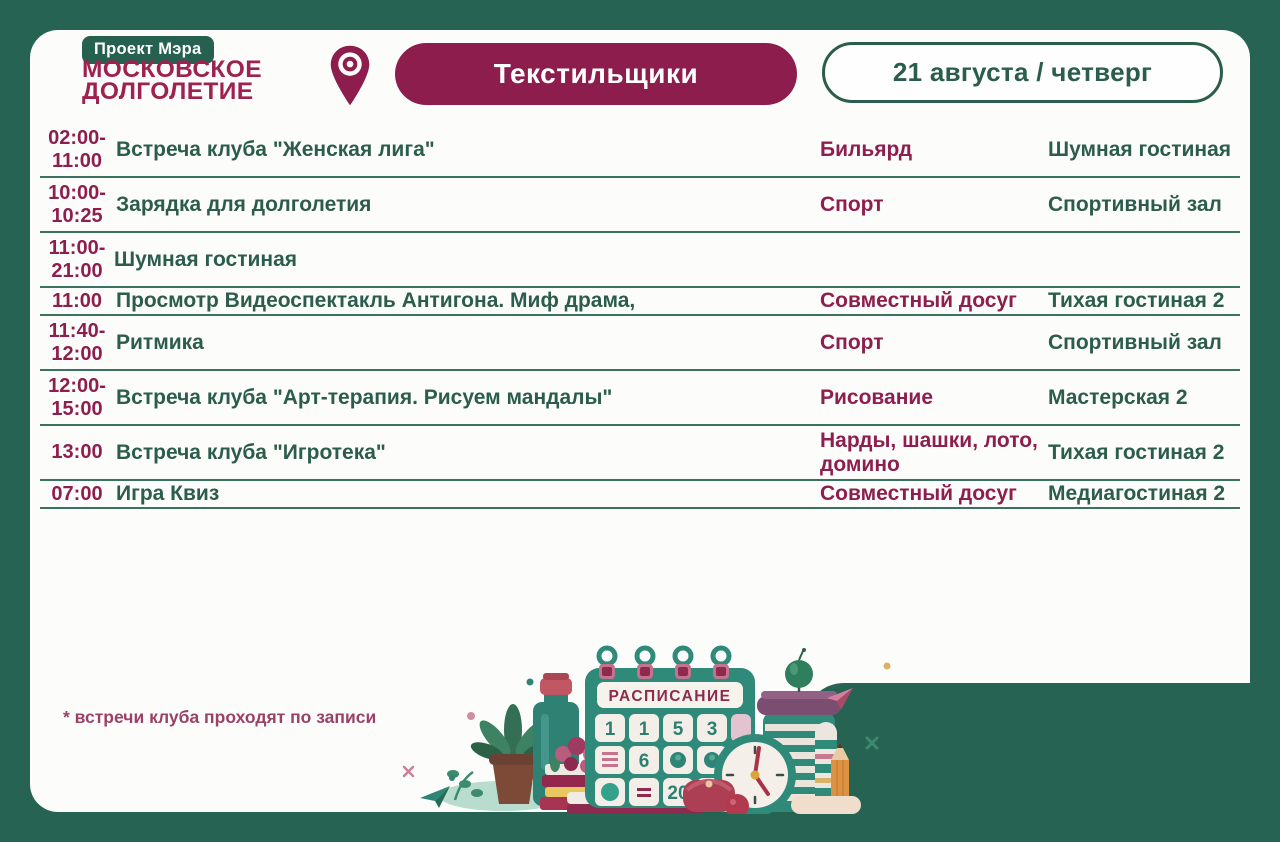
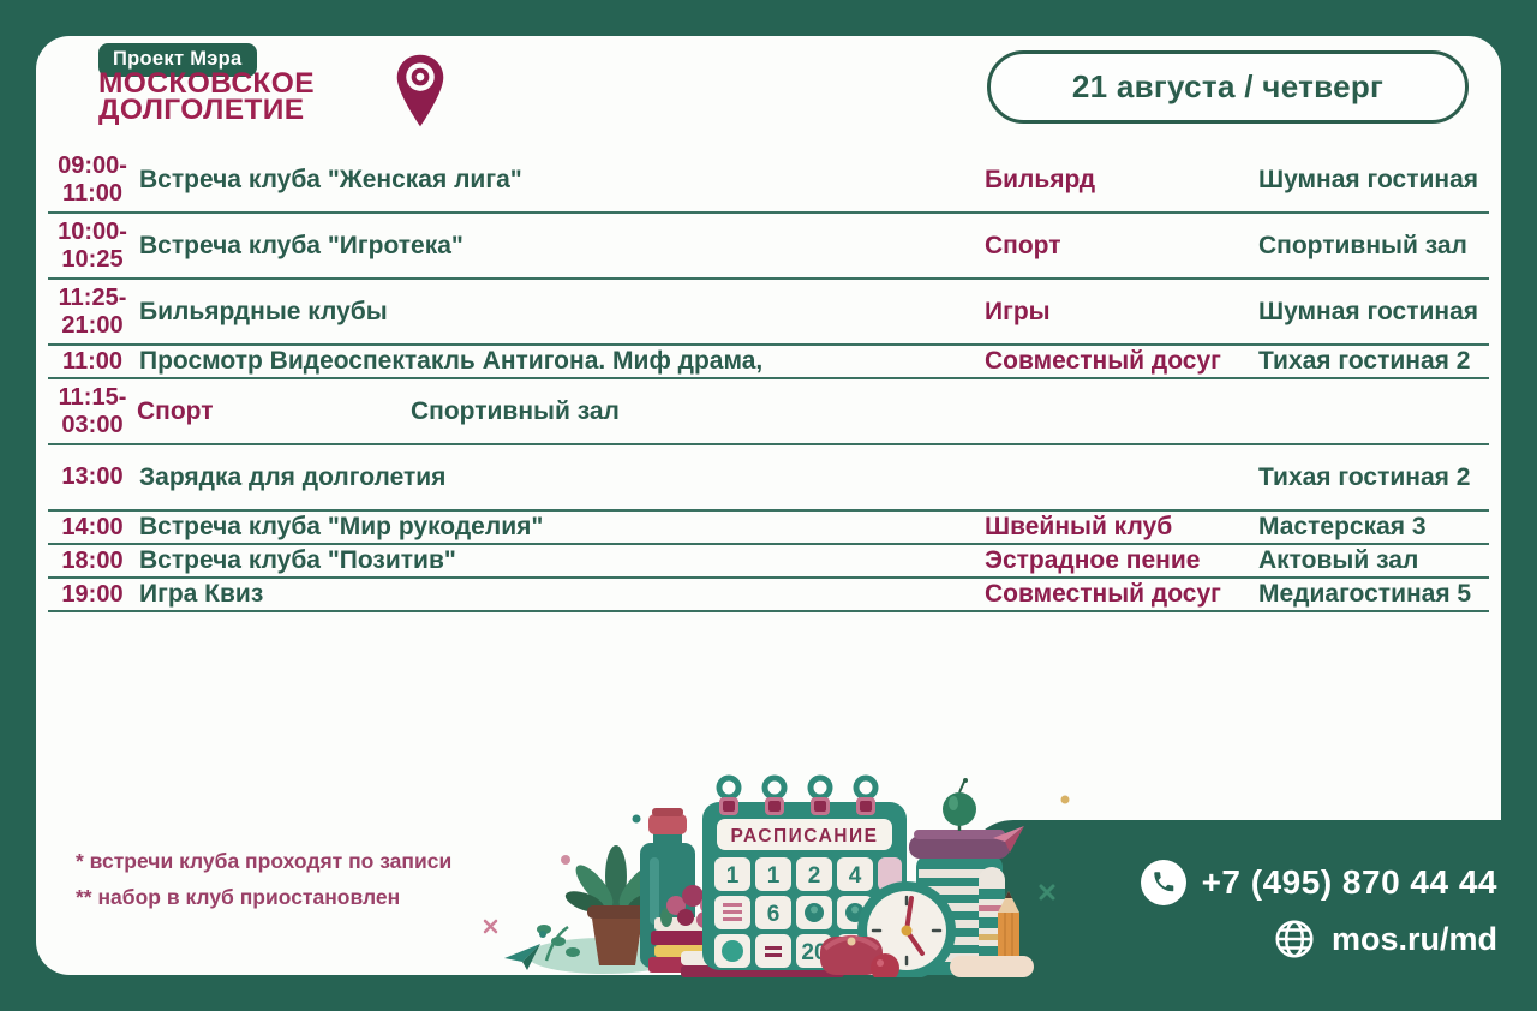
  Проект Мэра
  МОСКОВСКОЕ
  ДОЛГОЛЕТИЕ
- Текстильщики
  21 августа / четверг
- 02:00-
+ 09:00-
  11:00
  Встреча клуба "Женская лига"
  Бильярд
  Шумная гостиная
  10:00-
  10:25
- Зарядка для долголетия
+ Встреча клуба "Игротека"
  Спорт
  Спортивный зал
- 11:00-
+ 11:25-
  21:00
+ Бильярдные клубы
+ Игры
  Шумная гостиная
  11:00
  Просмотр Видеоспектакль Антигона. Миф драма,
  Совместный досуг
  Тихая гостиная 2
- 11:40-
+ 11:15-
- 12:00
+ 03:00
- Ритмика
  Спорт
  Спортивный зал
- 12:00-
- 15:00
- Встреча клуба "Арт-терапия. Рисуем мандалы"
- Рисование
- Мастерская 2
  13:00
- Встреча клуба "Игротека"
+ Зарядка для долголетия
- Нарды, шашки, лото, домино
  Тихая гостиная 2
+ 14:00
+ Встреча клуба "Мир рукоделия"
+ Швейный клуб
+ Мастерская 3
+ 18:00
+ Встреча клуба "Позитив"
+ Эстрадное пение
+ Актовый зал
- 07:00
+ 19:00
  Игра Квиз
  Совместный досуг
- Медиагостиная 2
+ Медиагостиная 5
  * встречи клуба проходят по записи
+ ** набор в клуб приостановлен
+ +7 (495) 870 44 44
+ mos.ru/md
  РАСПИСАНИЕ
  1
  1
- 5
+ 2
- 3
+ 4
  6
